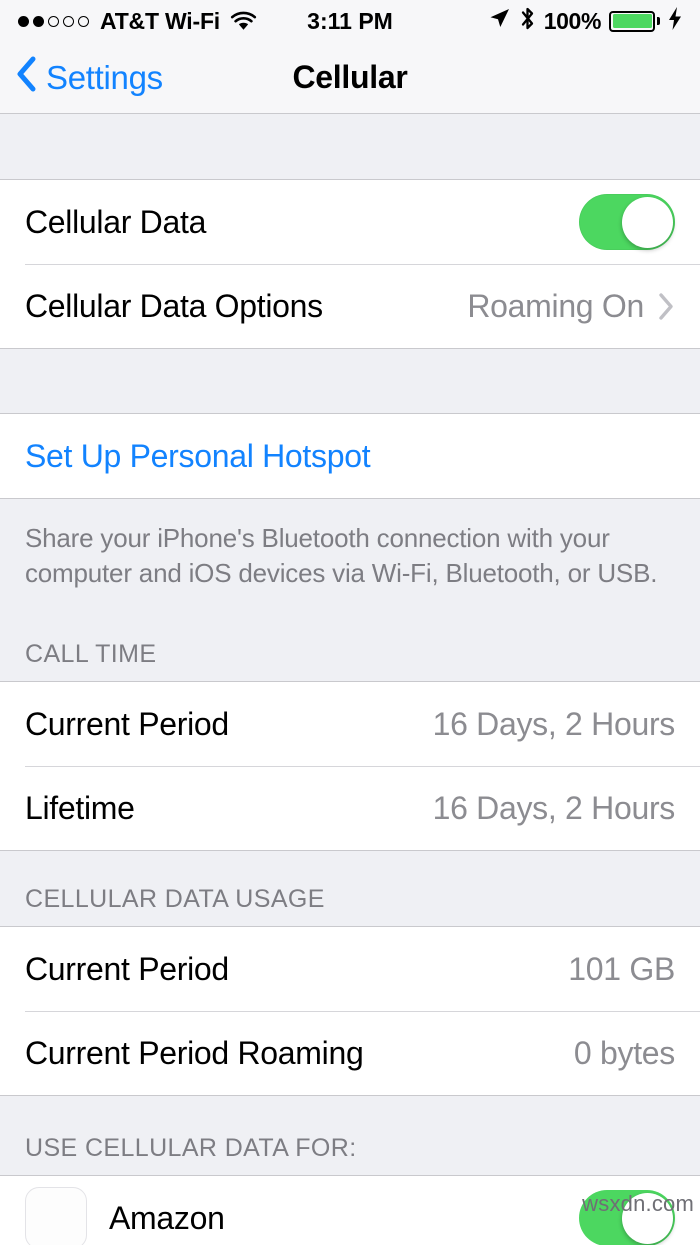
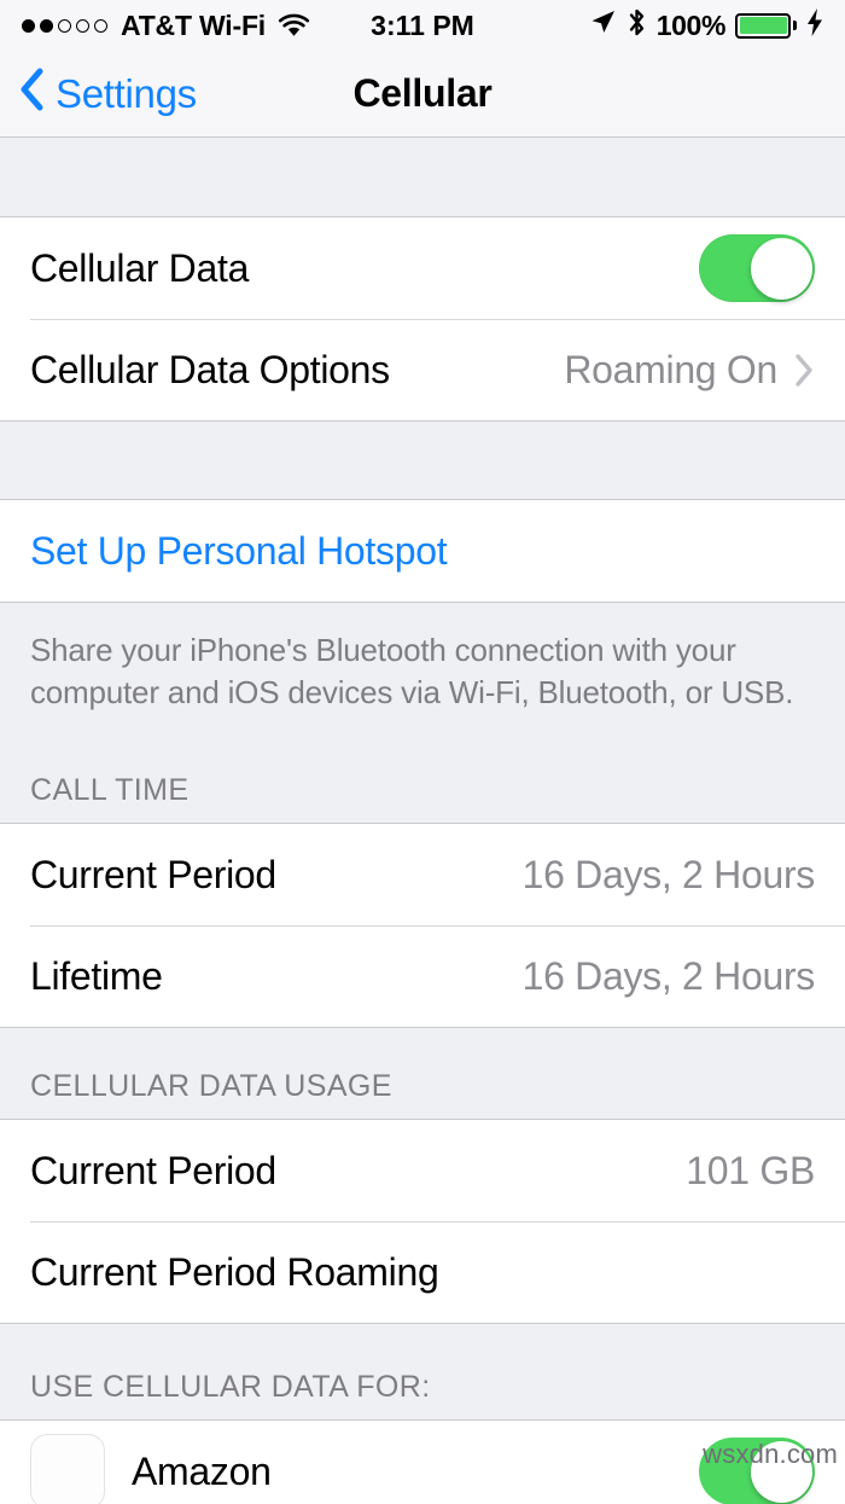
  AT&T Wi-Fi
  3:11 PM
  100%
  Settings
  Cellular
  Cellular Data
  Cellular Data Options
  Roaming On
  Set Up Personal Hotspot
  Share your iPhone's Bluetooth connection with your computer and iOS devices via Wi-Fi, Bluetooth, or USB.
  CALL TIME
  Current Period
  16 Days, 2 Hours
  Lifetime
  16 Days, 2 Hours
  CELLULAR DATA USAGE
  Current Period
  101 GB
  Current Period Roaming
- 0 bytes
  USE CELLULAR DATA FOR:
  Amazon
  wsxdn.com
